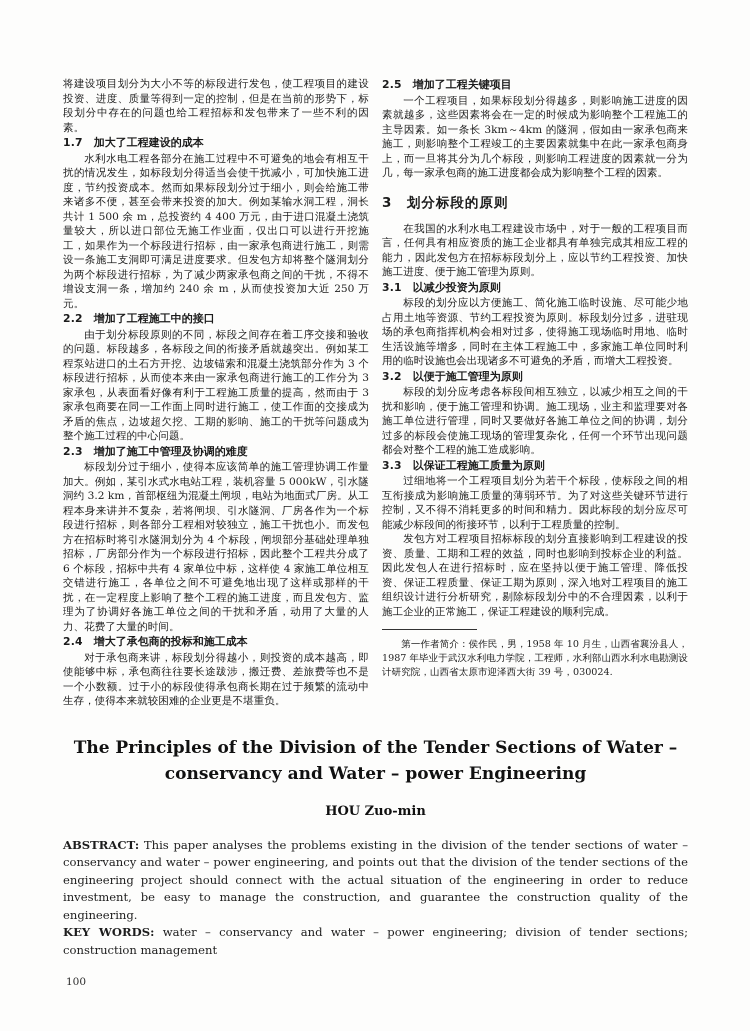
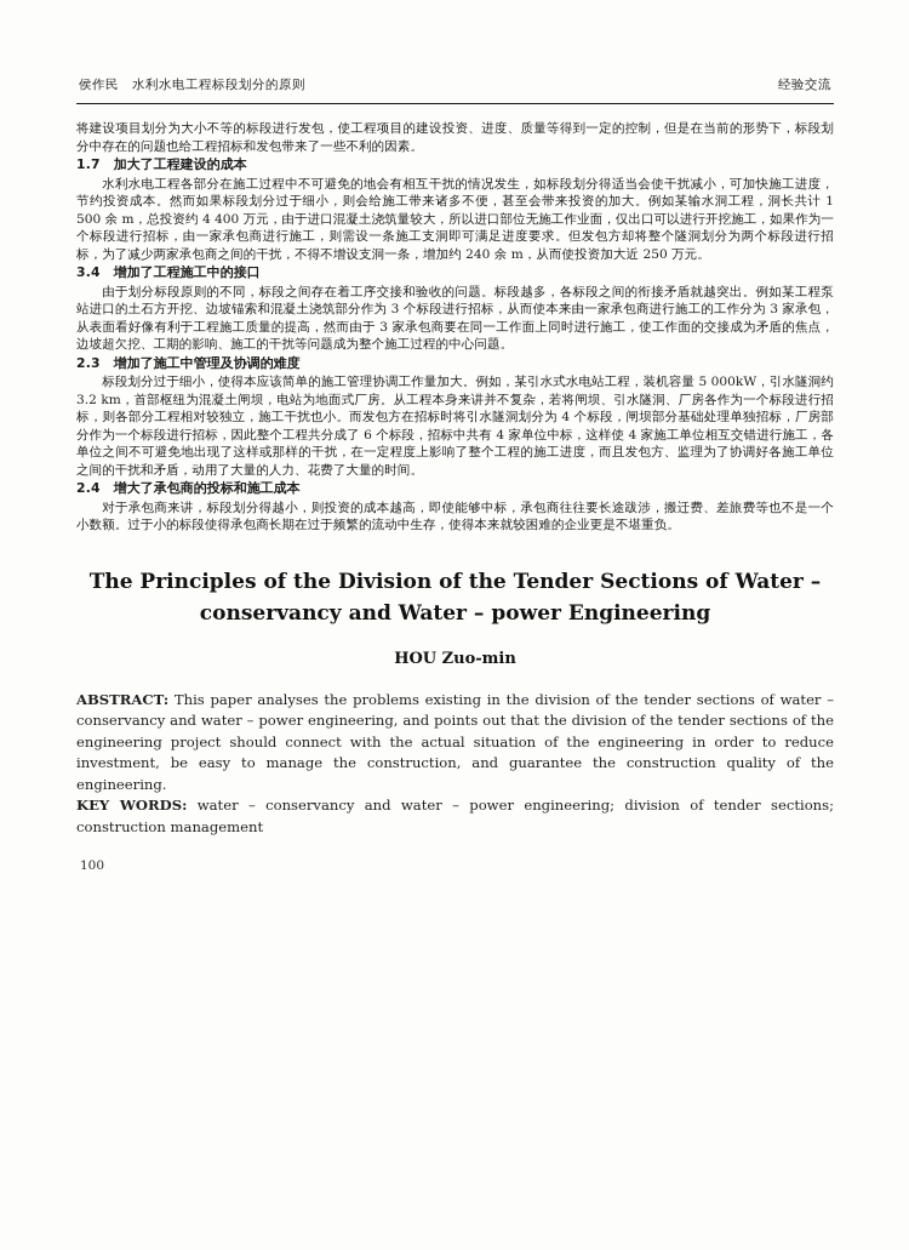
+ 侯作民 水利水电工程标段划分的原则
+ 经验交流
  将建设项目划分为大小不等的标段进行发包，使工程项目的建设投资、进度、质量等得到一定的控制，但是在当前的形势下，标段划分中存在的问题也给工程招标和发包带来了一些不利的因素。
  1.7 加大了工程建设的成本
  水利水电工程各部分在施工过程中不可避免的地会有相互干扰的情况发生，如标段划分得适当会使干扰减小，可加快施工进度，节约投资成本。然而如果标段划分过于细小，则会给施工带来诸多不便，甚至会带来投资的加大。例如某输水洞工程，洞长共计 1 500 余 m，总投资约 4 400 万元，由于进口混凝土浇筑量较大，所以进口部位无施工作业面，仅出口可以进行开挖施工，如果作为一个标段进行招标，由一家承包商进行施工，则需设一条施工支洞即可满足进度要求。但发包方却将整个隧洞划分为两个标段进行招标，为了减少两家承包商之间的干扰，不得不增设支洞一条，增加约 240 余 m，从而使投资加大近 250 万元。
- 2.2 增加了工程施工中的接口
+ 3.4 增加了工程施工中的接口
  由于划分标段原则的不同，标段之间存在着工序交接和验收的问题。标段越多，各标段之间的衔接矛盾就越突出。例如某工程泵站进口的土石方开挖、边坡锚索和混凝土浇筑部分作为 3 个标段进行招标，从而使本来由一家承包商进行施工的工作分为 3 家承包，从表面看好像有利于工程施工质量的提高，然而由于 3 家承包商要在同一工作面上同时进行施工，使工作面的交接成为矛盾的焦点，边坡超欠挖、工期的影响、施工的干扰等问题成为整个施工过程的中心问题。
  2.3 增加了施工中管理及协调的难度
  标段划分过于细小，使得本应该简单的施工管理协调工作量加大。例如，某引水式水电站工程，装机容量 5 000kW，引水隧洞约 3.2 km，首部枢纽为混凝土闸坝，电站为地面式厂房。从工程本身来讲并不复杂，若将闸坝、引水隧洞、厂房各作为一个标段进行招标，则各部分工程相对较独立，施工干扰也小。而发包方在招标时将引水隧洞划分为 4 个标段，闸坝部分基础处理单独招标，厂房部分作为一个标段进行招标，因此整个工程共分成了 6 个标段，招标中共有 4 家单位中标，这样使 4 家施工单位相互交错进行施工，各单位之间不可避免地出现了这样或那样的干扰，在一定程度上影响了整个工程的施工进度，而且发包方、监理为了协调好各施工单位之间的干扰和矛盾，动用了大量的人力、花费了大量的时间。
  2.4 增大了承包商的投标和施工成本
  对于承包商来讲，标段划分得越小，则投资的成本越高，即使能够中标，承包商往往要长途跋涉，搬迁费、差旅费等也不是一个小数额。过于小的标段使得承包商长期在过于频繁的流动中生存，使得本来就较困难的企业更是不堪重负。
- 2.5 增加了工程关键项目
- 一个工程项目，如果标段划分得越多，则影响施工进度的因素就越多，这些因素将会在一定的时候成为影响整个工程施工的主导因素。如一条长 3km～4km 的隧洞，假如由一家承包商来施工，则影响整个工程竣工的主要因素就集中在此一家承包商身上，而一旦将其分为几个标段，则影响工程进度的因素就一分为几，每一家承包商的施工进度都会成为影响整个工程的因素。
- 3 划分标段的原则
- 在我国的水利水电工程建设市场中，对于一般的工程项目而言，任何具有相应资质的施工企业都具有单独完成其相应工程的能力，因此发包方在招标标段划分上，应以节约工程投资、加快施工进度、便于施工管理为原则。
- 3.1 以减少投资为原则
- 标段的划分应以方便施工、简化施工临时设施、尽可能少地占用土地等资源、节约工程投资为原则。标段划分过多，进驻现场的承包商指挥机构会相对过多，使得施工现场临时用地、临时生活设施等增多，同时在主体工程施工中，多家施工单位同时利用的临时设施也会出现诸多不可避免的矛盾，而增大工程投资。
- 3.2 以便于施工管理为原则
- 标段的划分应考虑各标段间相互独立，以减少相互之间的干扰和影响，便于施工管理和协调。施工现场，业主和监理要对各施工单位进行管理，同时又要做好各施工单位之间的协调，划分过多的标段会使施工现场的管理复杂化，任何一个环节出现问题都会对整个工程的施工造成影响。
- 3.3 以保证工程施工质量为原则
- 过细地将一个工程项目划分为若干个标段，使标段之间的相互衔接成为影响施工质量的薄弱环节。为了对这些关键环节进行控制，又不得不消耗更多的时间和精力。因此标段的划分应尽可能减少标段间的衔接环节，以利于工程质量的控制。
- 发包方对工程项目招标标段的划分直接影响到工程建设的投资、质量、工期和工程的效益，同时也影响到投标企业的利益。因此发包人在进行招标时，应在坚持以便于施工管理、降低投资、保证工程质量、保证工期为原则，深入地对工程项目的施工组织设计进行分析研究，剔除标段划分中的不合理因素，以利于施工企业的正常施工，保证工程建设的顺利完成。
- 第一作者简介：侯作民，男，1958 年 10 月生，山西省襄汾县人，1987 年毕业于武汉水利电力学院，工程师，水利部山西水利水电勘测设计研究院，山西省太原市迎泽西大街 39 号，030024.
  The Principles of the Division of the Tender Sections of Water – conservancy and Water – power Engineering
  HOU Zuo-min
  ABSTRACT: This paper analyses the problems existing in the division of the tender sections of water – conservancy and water – power engineering, and points out that the division of the tender sections of the engineering project should connect with the actual situation of the engineering in order to reduce investment, be easy to manage the construction, and guarantee the construction quality of the engineering.
  KEY WORDS: water – conservancy and water – power engineering; division of tender sections; construction management
  100
